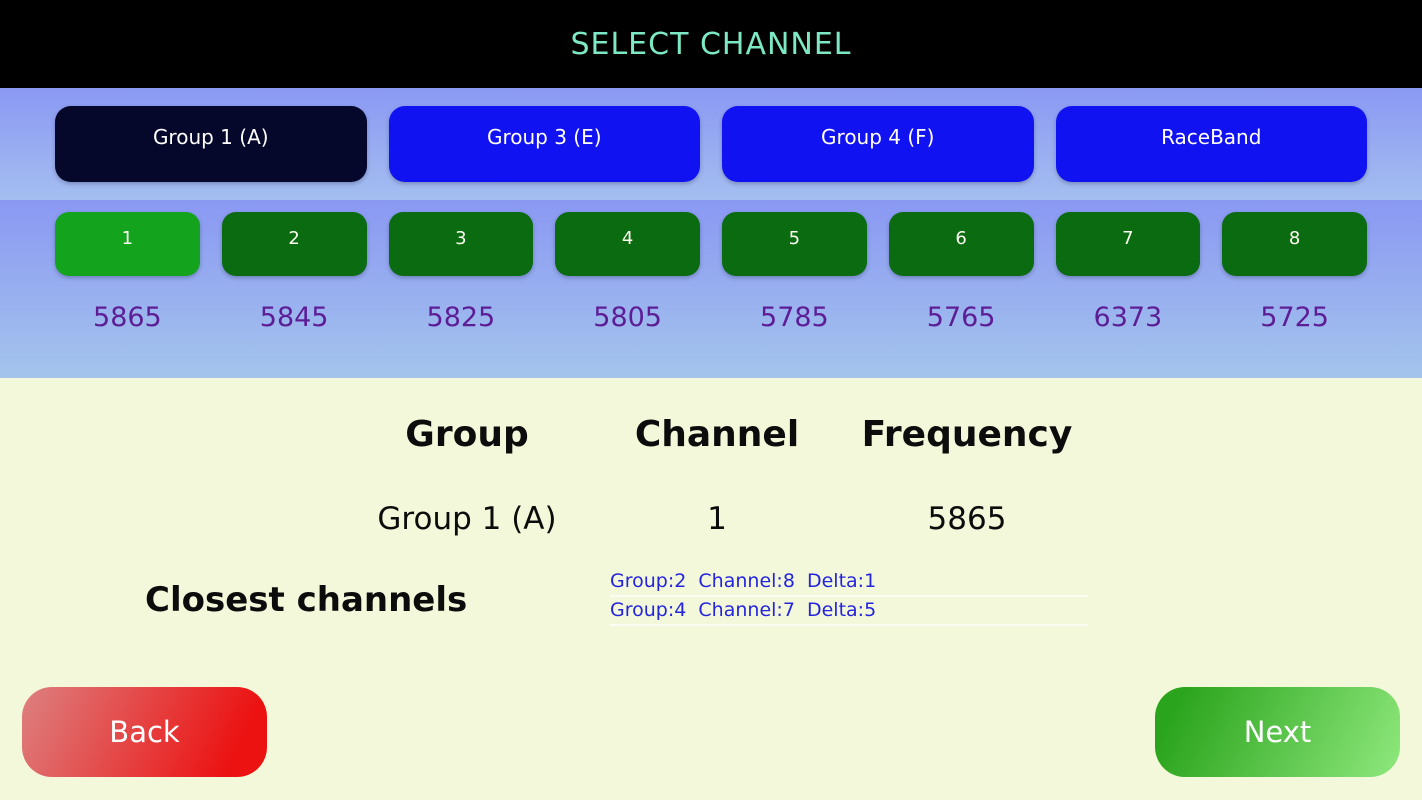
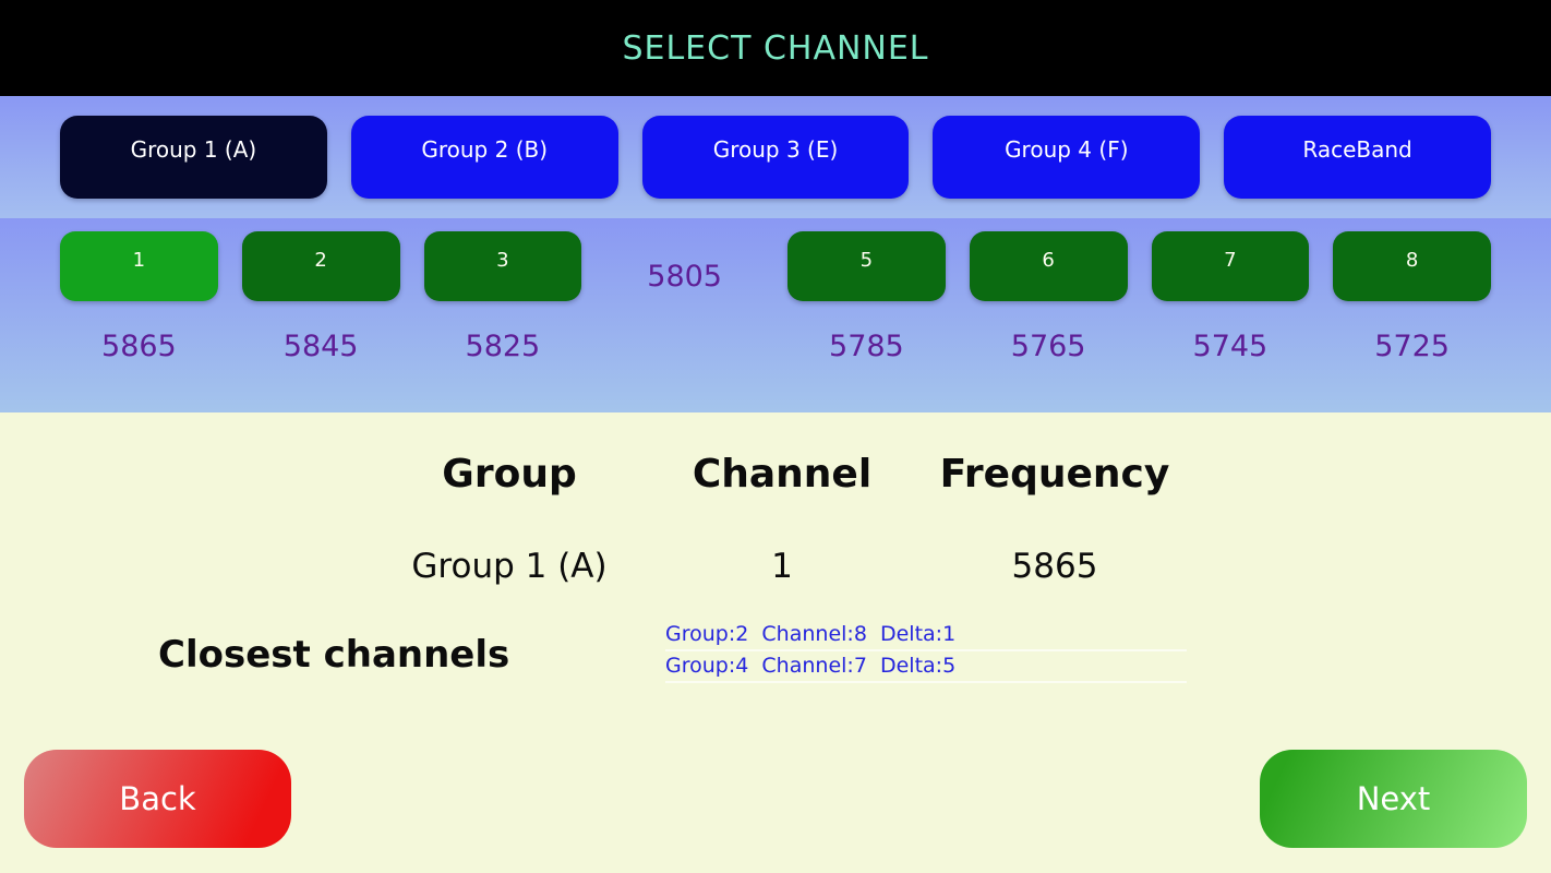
  SELECT CHANNEL
  Group 1 (A)
+ Group 2 (B)
  Group 3 (E)
  Group 4 (F)
  RaceBand
  1
  5865
  2
  5845
  3
  5825
- 4
  5805
  5
  5785
  6
  5765
  7
- 6373
+ 5745
  8
  5725
  Group
  Channel
  Frequency
  Group 1 (A)
  1
  5865
  Closest channels
  Group:2 Channel:8 Delta:1
  Group:4 Channel:7 Delta:5
  Back
  Next
